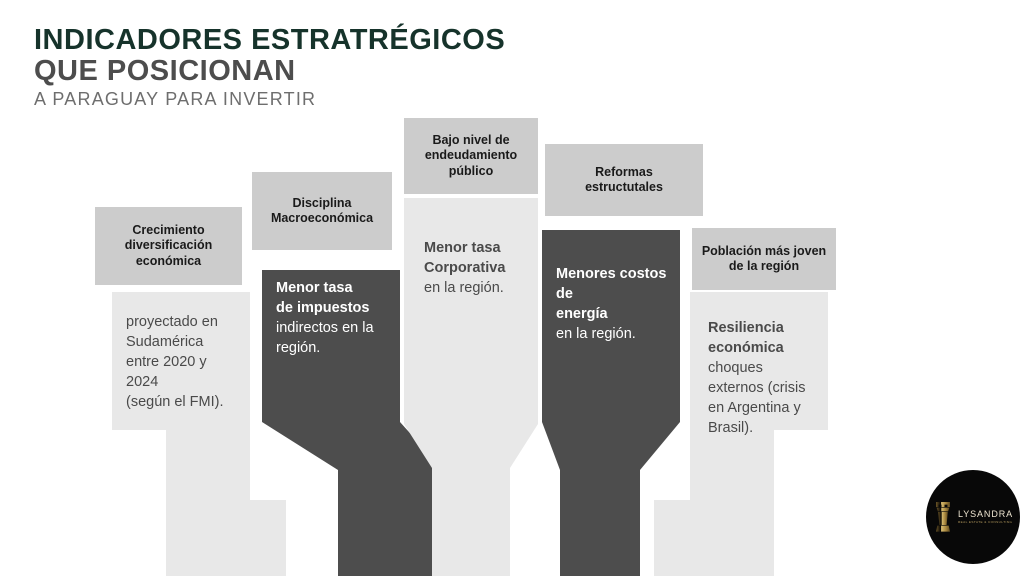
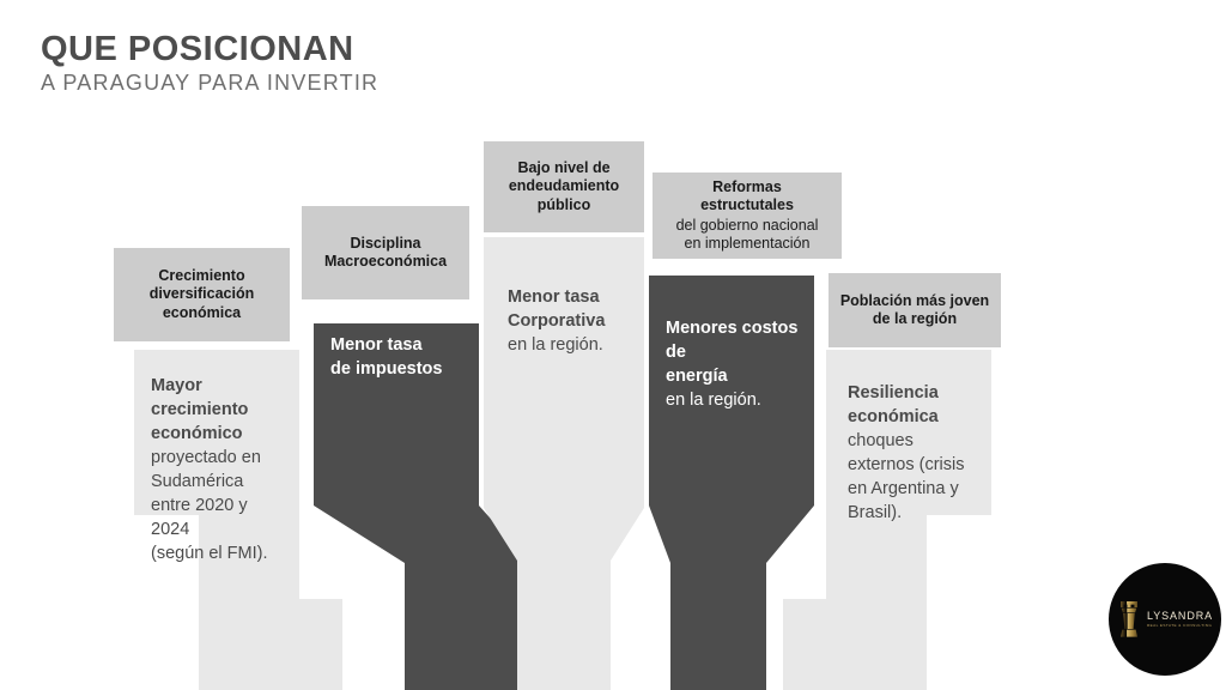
- INDICADORES ESTRATRÉGICOS
  QUE POSICIONAN
  A PARAGUAY PARA INVERTIR
  Crecimiento
  diversificación
  económica
+ Mayor crecimiento
+ económico
  proyectado en
  Sudamérica
  entre 2020 y
  2024
  (según el FMI).
  Disciplina
  Macroeconómica
  Menor tasa
  de impuestos
- indirectos en la
- región.
  Bajo nivel de
  endeudamiento
  público
  Menor tasa
  Corporativa
  en la región.
  Reformas
  estructutales
+ del gobierno nacional
+ en implementación
  Menores costos de
  energía
  en la región.
  Población más joven
  de la región
  Resiliencia
  económica
  choques
  externos (crisis
  en Argentina y
  Brasil).
  LYSANDRA
